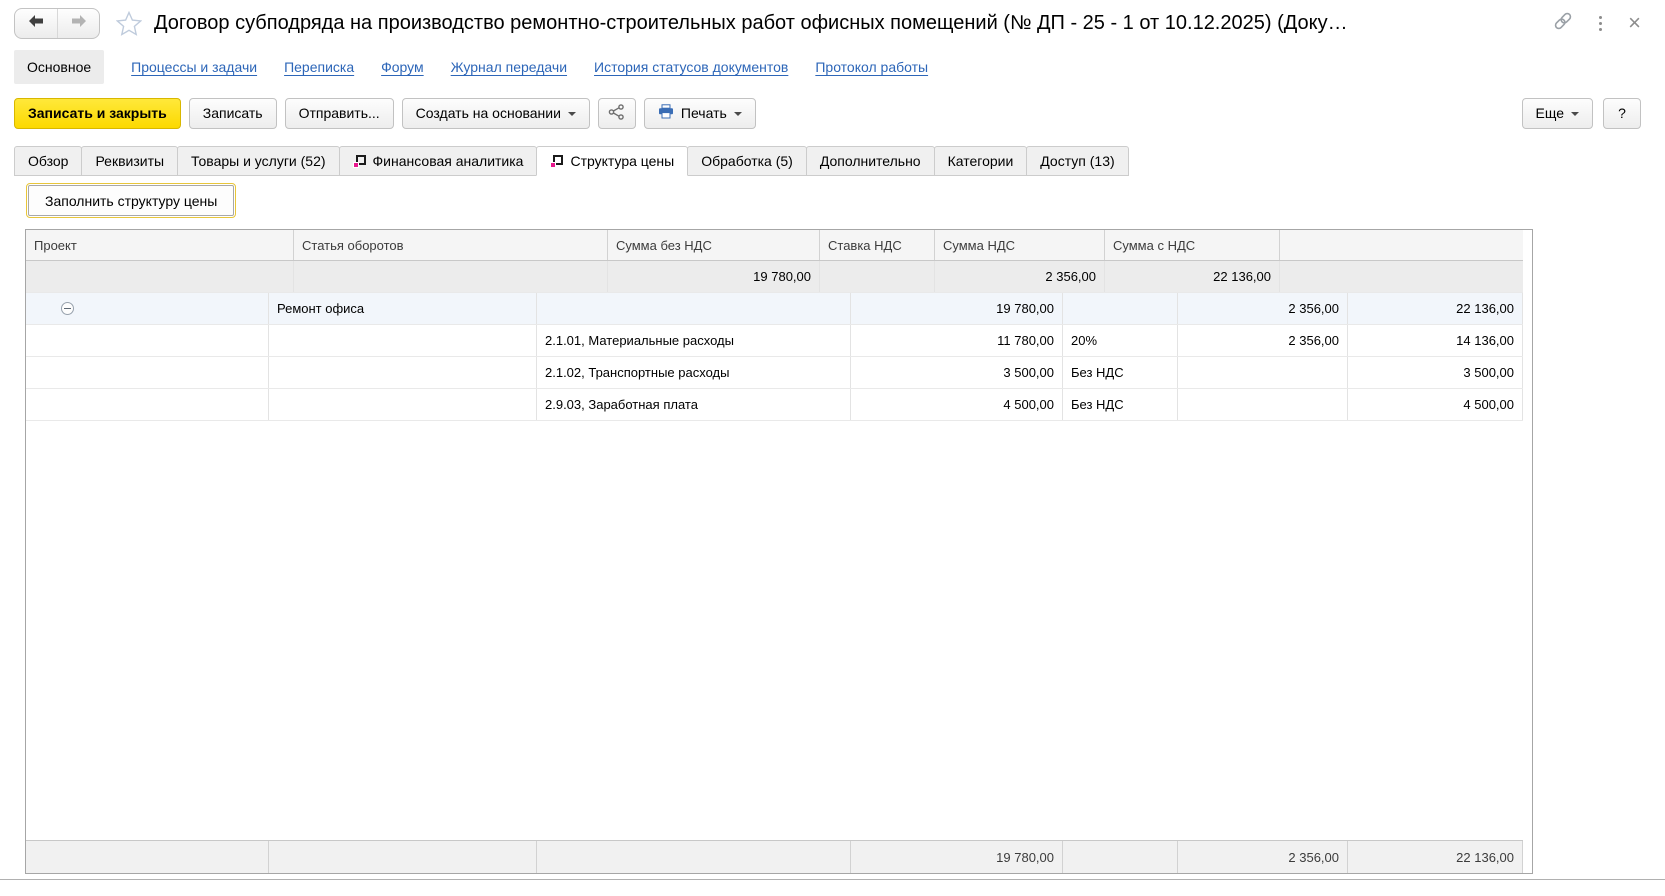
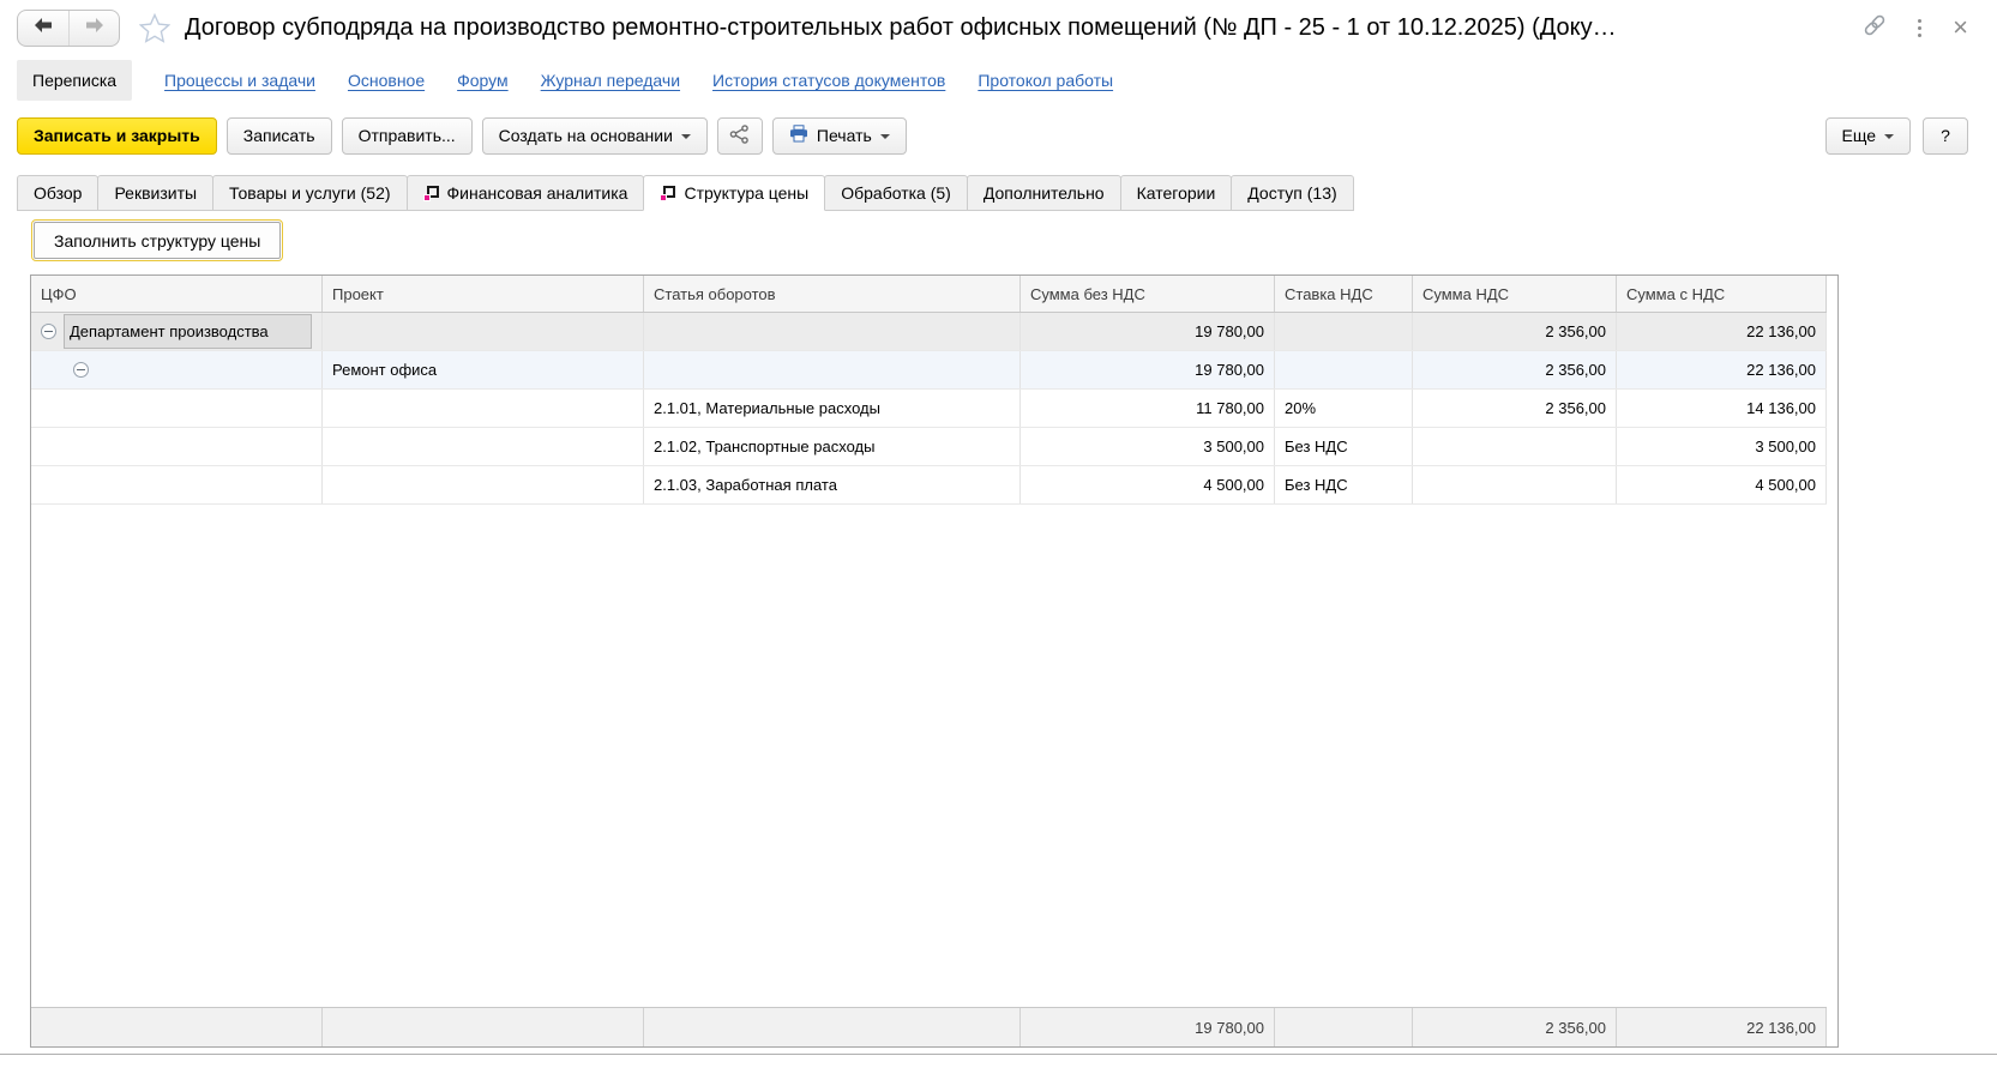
  Договор субподряда на производство ремонтно-строительных работ офисных помещений (№ ДП - 25 - 1 от 10.12.2025) (Доку…
  ×
- Основное
+ Переписка
  Процессы и задачи
- Переписка
+ Основное
  Форум
  Журнал передачи
  История статусов документов
  Протокол работы
  Записать и закрыть
  Записать
  Отправить...
  Создать на основании
  Печать
  Еще
  ?
  Обзор
  Реквизиты
  Товары и услуги (52)
  Финансовая аналитика
  Структура цены
  Обработка (5)
  Дополнительно
  Категории
  Доступ (13)
  Заполнить структуру цены
+ ЦФО
  Проект
  Статья оборотов
  Сумма без НДС
  Ставка НДС
  Сумма НДС
  Сумма с НДС
+ Департамент производства
  19 780,00
  2 356,00
  22 136,00
  Ремонт офиса
  19 780,00
  2 356,00
  22 136,00
  2.1.01, Материальные расходы
  11 780,00
  20%
  2 356,00
  14 136,00
  2.1.02, Транспортные расходы
  3 500,00
  Без НДС
  3 500,00
- 2.9.03, Заработная плата
+ 2.1.03, Заработная плата
  4 500,00
  Без НДС
  4 500,00
  19 780,00
  2 356,00
  22 136,00
